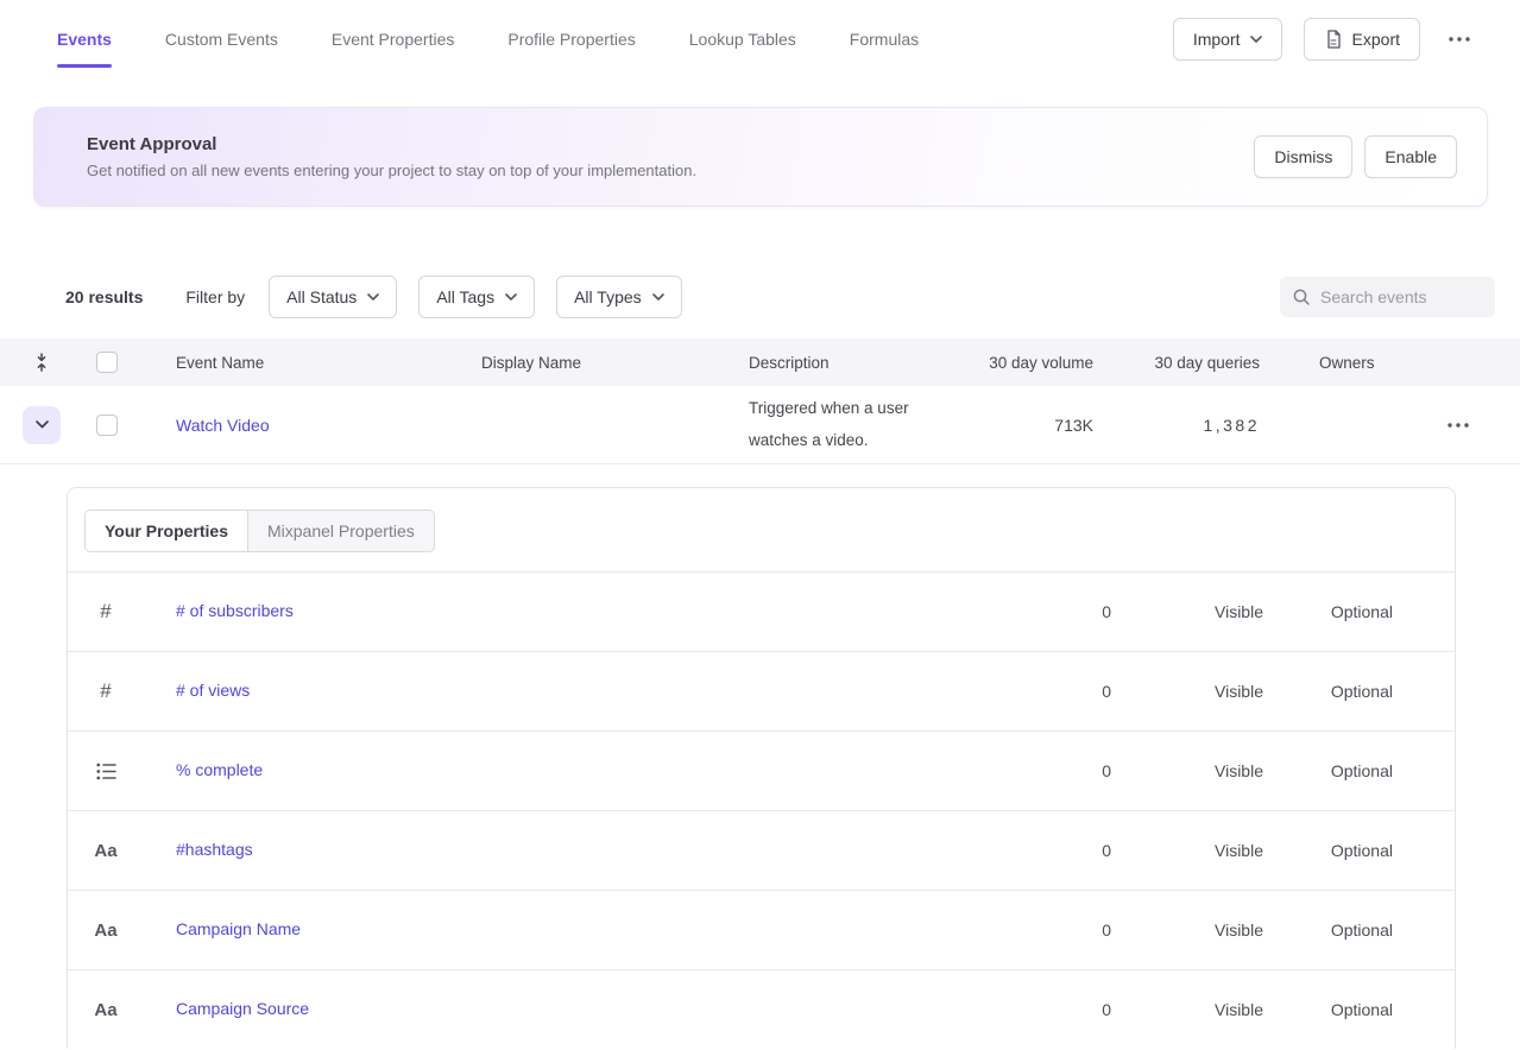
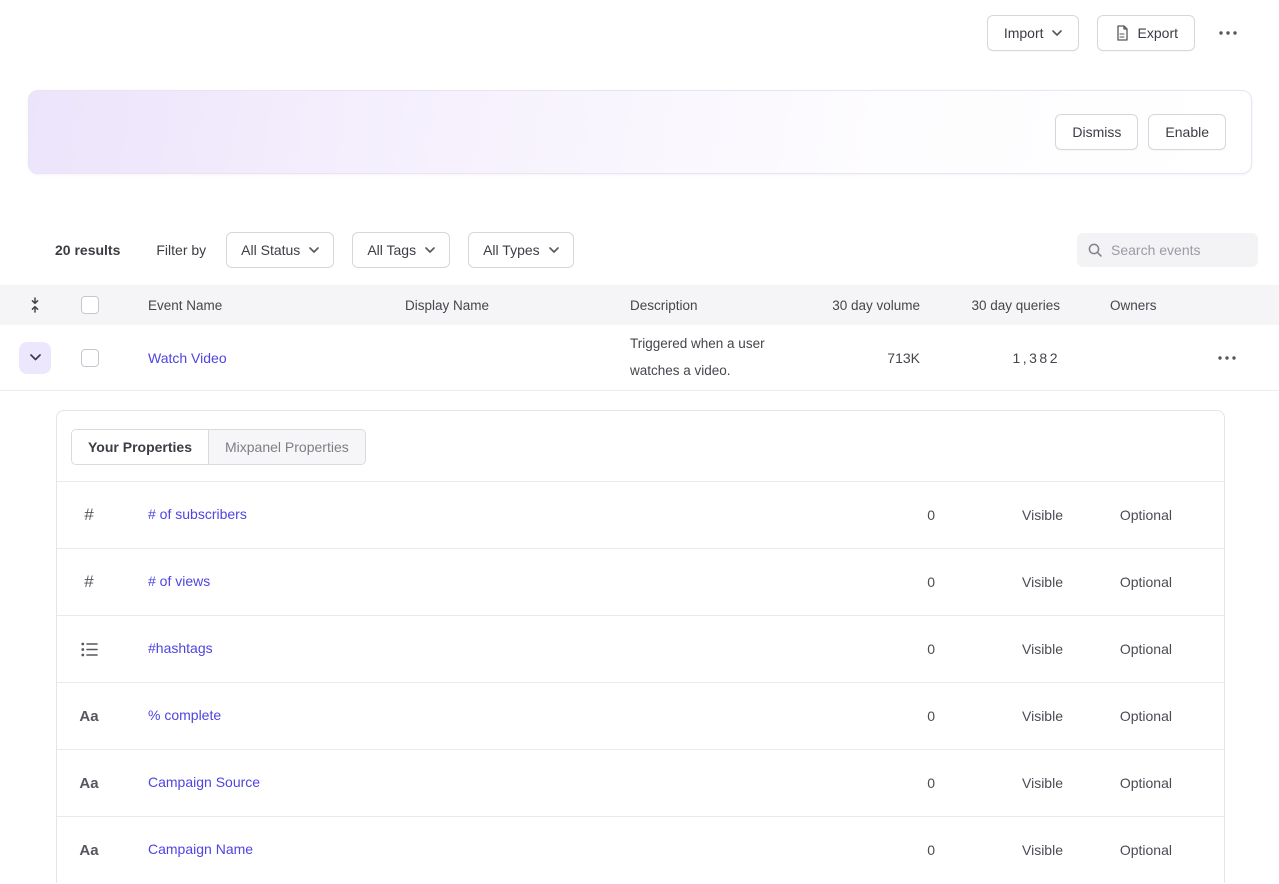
- Events
- Custom Events
- Event Properties
- Profile Properties
- Lookup Tables
- Formulas
  Import
  Export
- Event Approval
- Get notified on all new events entering your project to stay on top of your implementation.
  Dismiss
  Enable
  20 results
  Filter by
  All Status
  All Tags
  All Types
  Search events
  Event Name
  Display Name
  Description
  30 day volume
  30 day queries
  Owners
  Watch Video
  Triggered when a user watches a video.
  713K
  1,382
  Your Properties
  Mixpanel Properties
  #
  # of subscribers
  0
  Visible
  Optional
  #
  # of views
  0
  Visible
  Optional
- % complete
+ #hashtags
  0
  Visible
  Optional
  Aa
- #hashtags
+ % complete
  0
  Visible
  Optional
  Aa
- Campaign Name
+ Campaign Source
  0
  Visible
  Optional
  Aa
- Campaign Source
+ Campaign Name
  0
  Visible
  Optional
